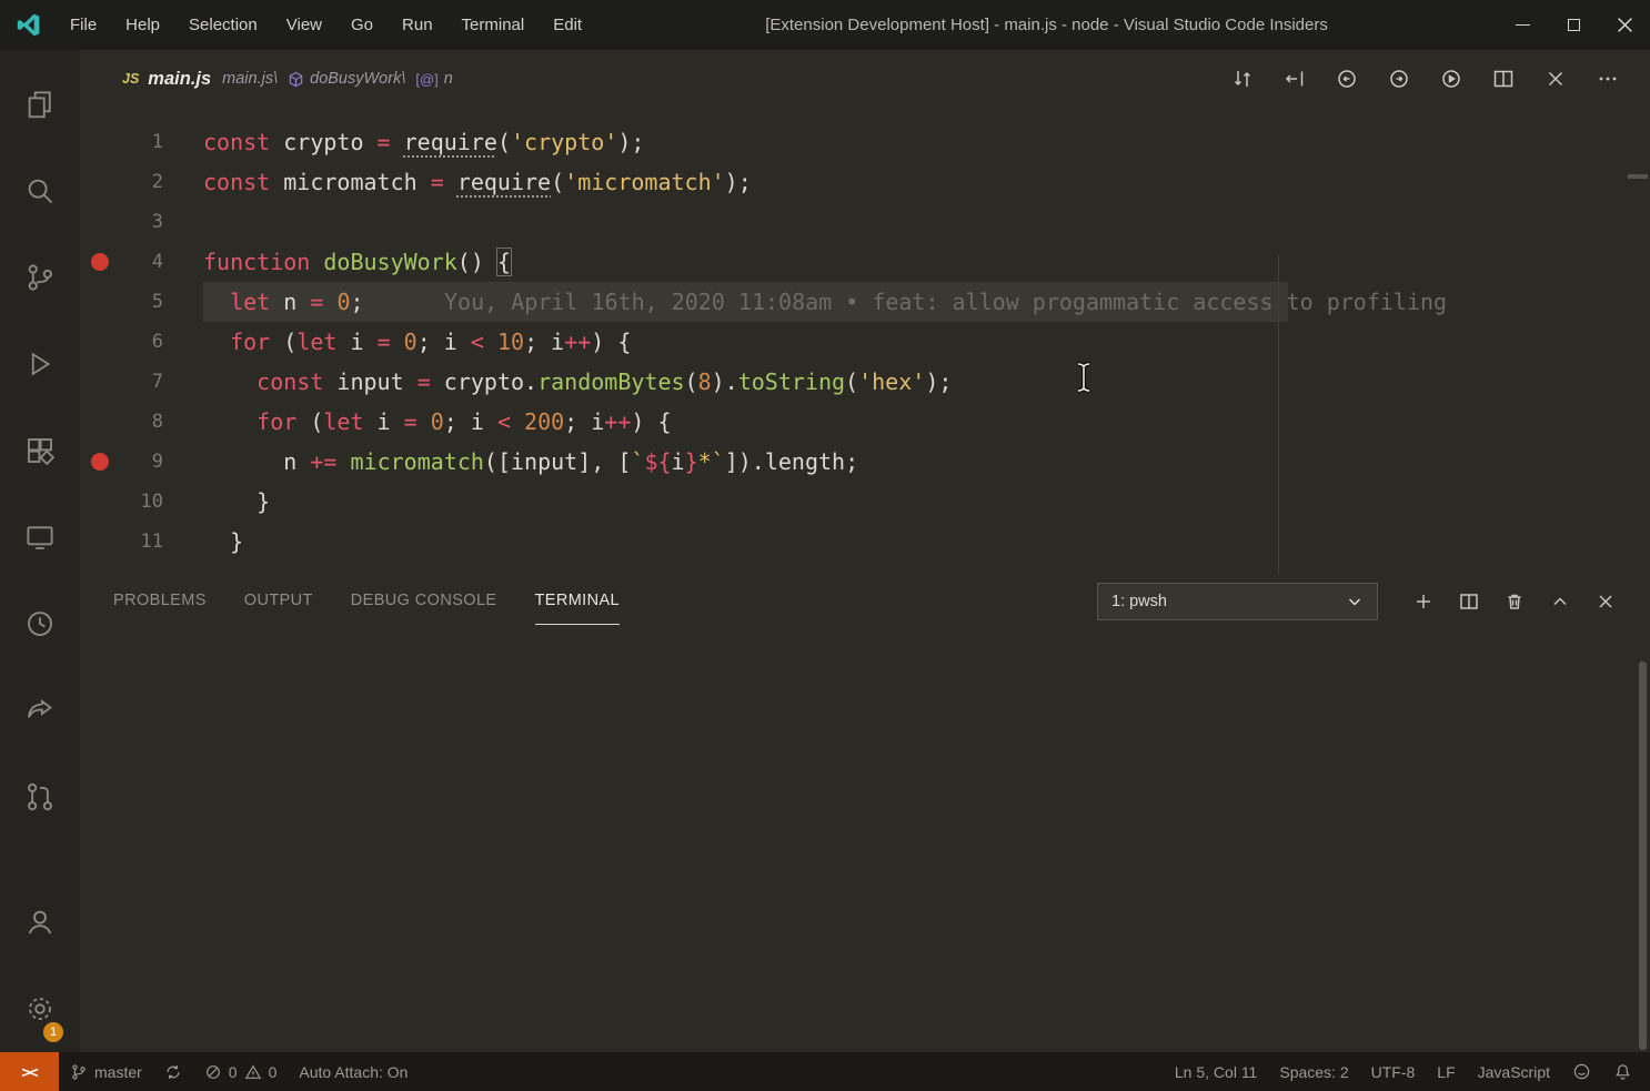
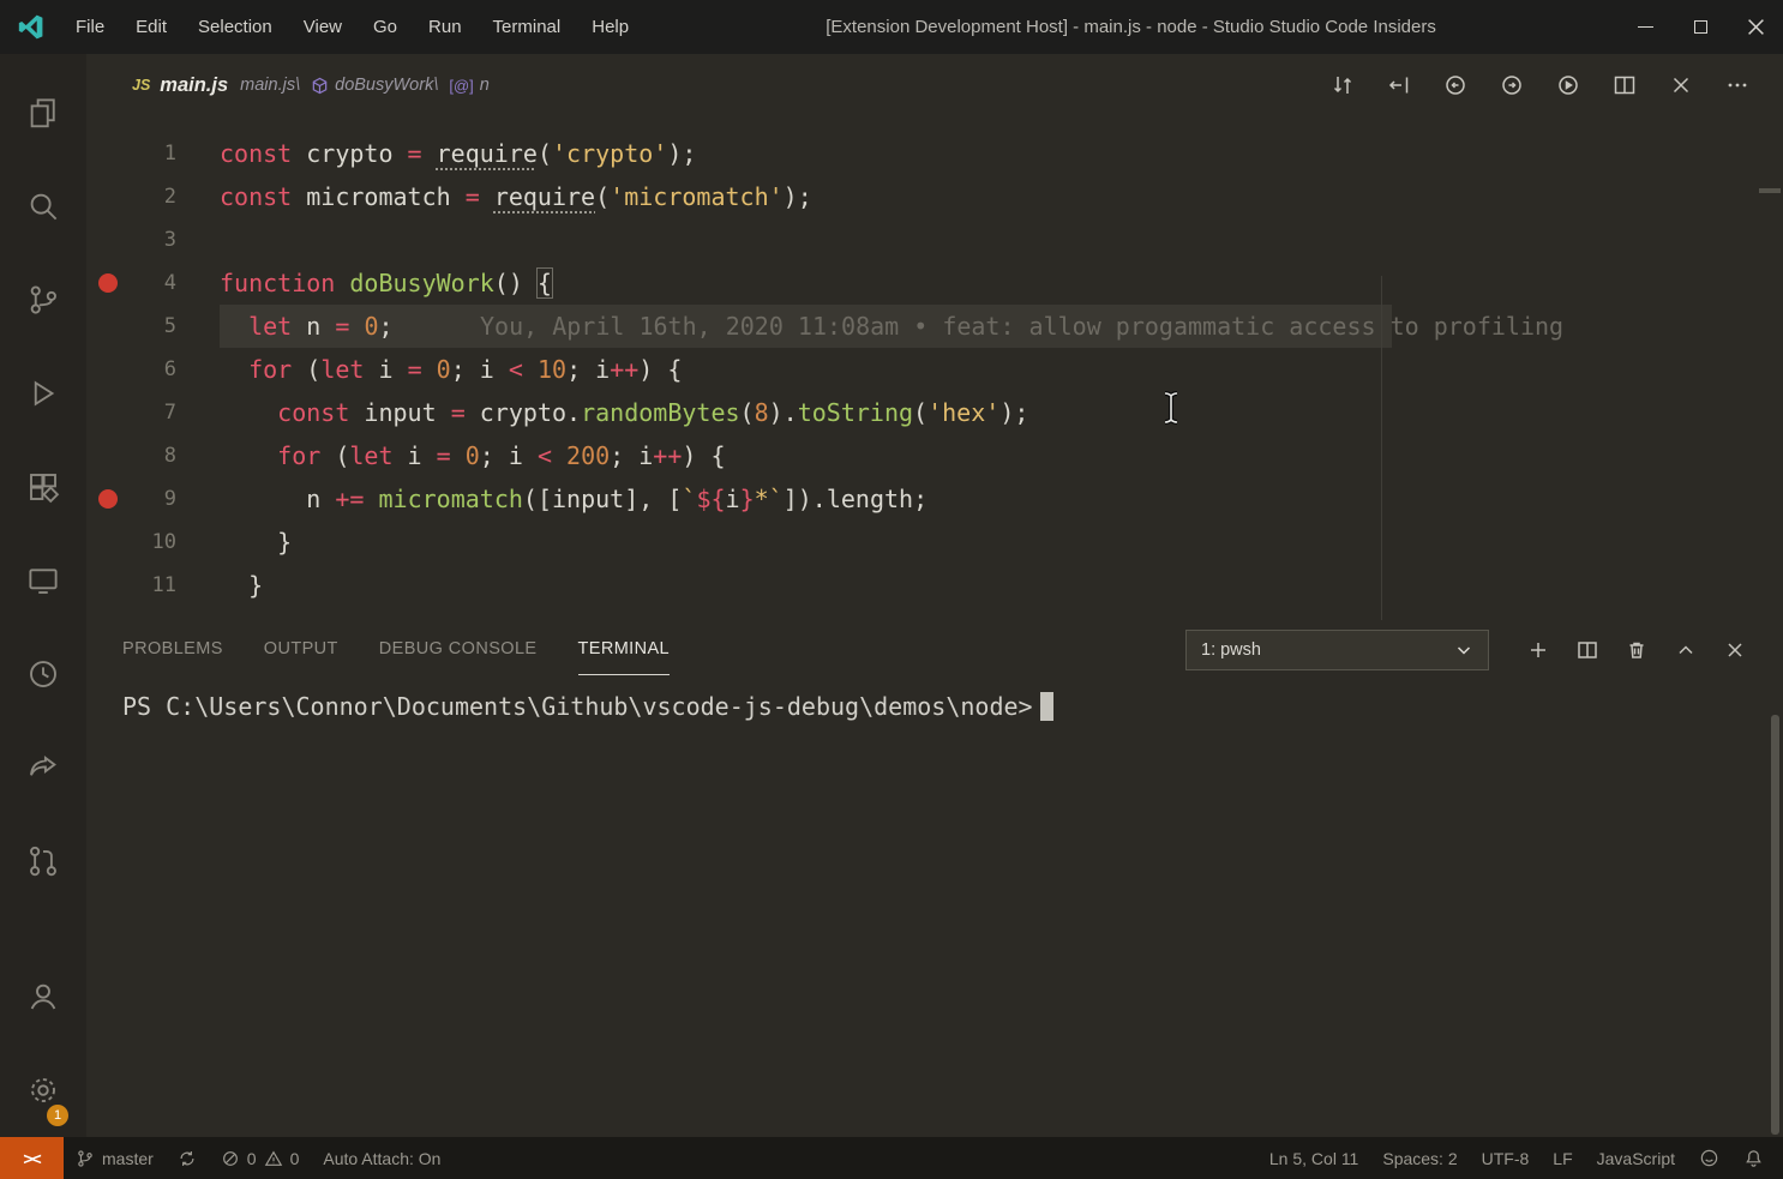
  File
- Help
+ Edit
  Selection
  View
  Go
  Run
  Terminal
- Edit
+ Help
- [Extension Development Host] - main.js - node - Visual Studio Code Insiders
+ [Extension Development Host] - main.js - node - Studio Studio Code Insiders
  1
  JS
  main.js
  main.js\
  doBusyWork\
  [@]
  n
  1
  const crypto = require('crypto');
  2
  const micromatch = require('micromatch');
  3
  4
  function doBusyWork() {
  5
  let n = 0;
  You, April 16th, 2020 11:08am • feat: allow progammatic access to profiling
  6
  for (let i = 0; i < 10; i++) {
  7
  const input = crypto.randomBytes(8).toString('hex');
  8
  for (let i = 0; i < 200; i++) {
  9
  n += micromatch([input], [`${i}*`]).length;
  10
  }
  11
  }
  PROBLEMS
  OUTPUT
  DEBUG CONSOLE
  TERMINAL
  1: pwsh
+ PS C:\Users\Connor\Documents\Github\vscode-js-debug\demos\node>
  ><
  master
  0
  0
  Auto Attach: On
  Ln 5, Col 11
  Spaces: 2
  UTF-8
  LF
  JavaScript
